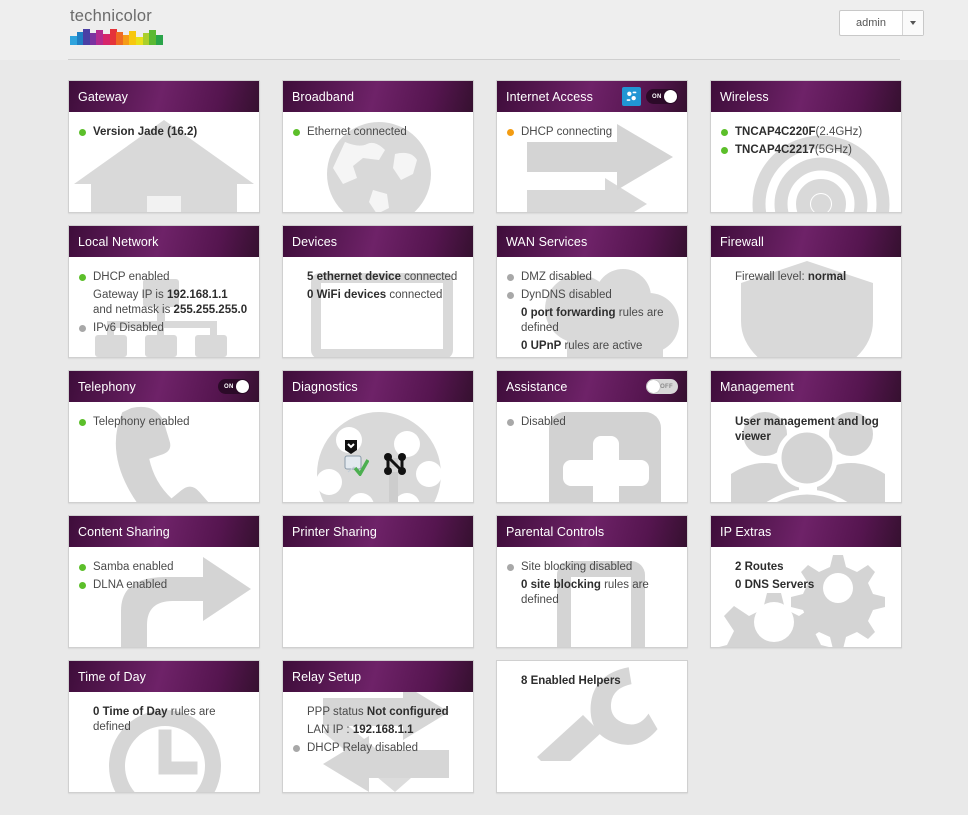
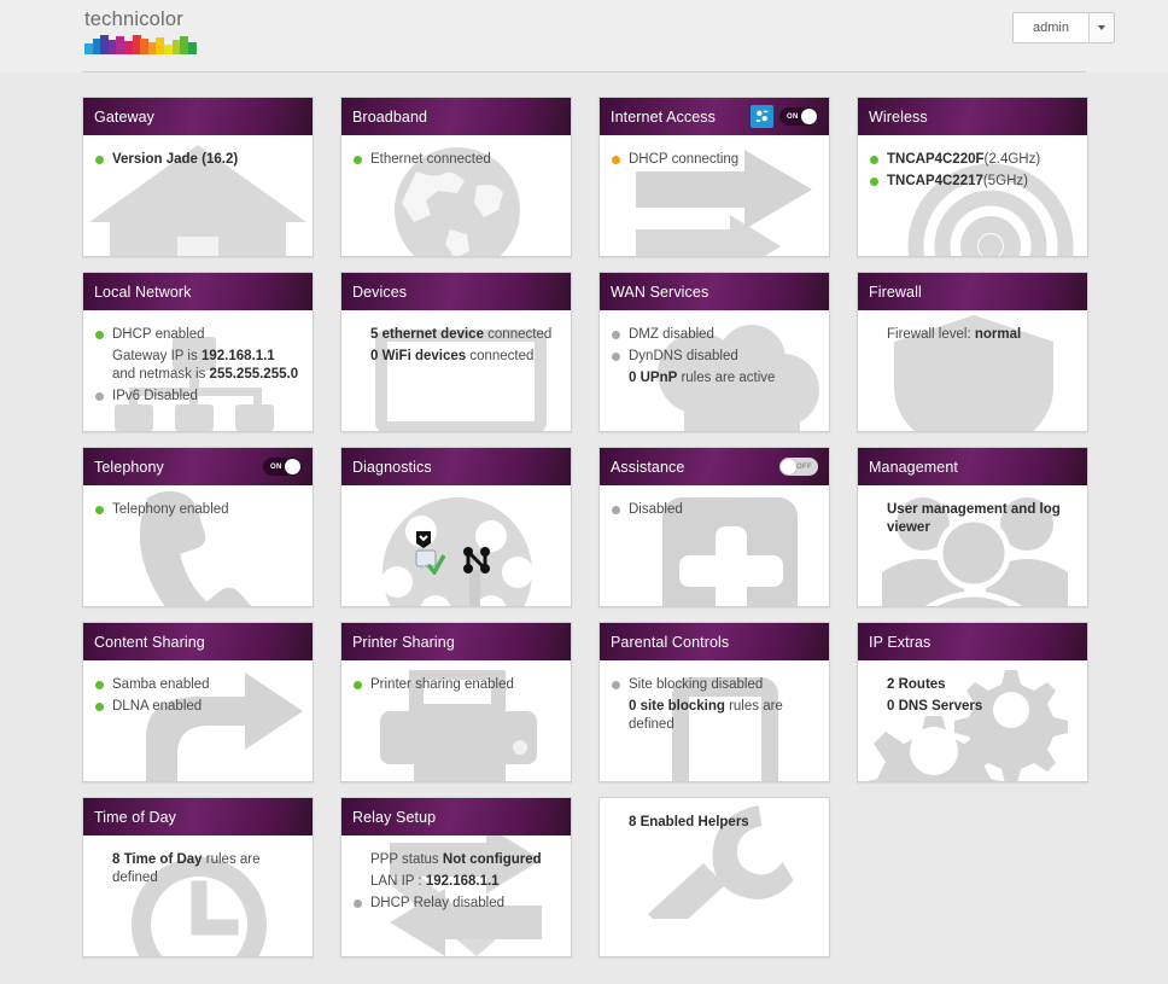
  technicolor
  admin
  Gateway
  Version Jade (16.2)
  Broadband
  Ethernet connected
  Internet Access
  DHCP connecting
  Wireless
  TNCAP4C220F(2.4GHz)
  TNCAP4C2217(5GHz)
  Local Network
  DHCP enabled
  Gateway IP is 192.168.1.1 and netmask is 255.255.255.0
  IPv6 Disabled
  Devices
  5 ethernet device connected
  0 WiFi devices connected
  WAN Services
  DMZ disabled
  DynDNS disabled
- 0 port forwarding rules are defined
  0 UPnP rules are active
  Firewall
  Firewall level: normal
  Telephony
  Telephony enabled
  Diagnostics
  Assistance
  Disabled
  Management
  User management and log viewer
  Content Sharing
  Samba enabled
  DLNA enabled
  Printer Sharing
+ Printer sharing enabled
  Parental Controls
  Site blocking disabled
  0 site blocking rules are defined
  IP Extras
  2 Routes
  0 DNS Servers
  Time of Day
- 0 Time of Day rules are defined
+ 8 Time of Day rules are defined
  Relay Setup
  PPP status Not configured
  LAN IP : 192.168.1.1
  DHCP Relay disabled
  8 Enabled Helpers
